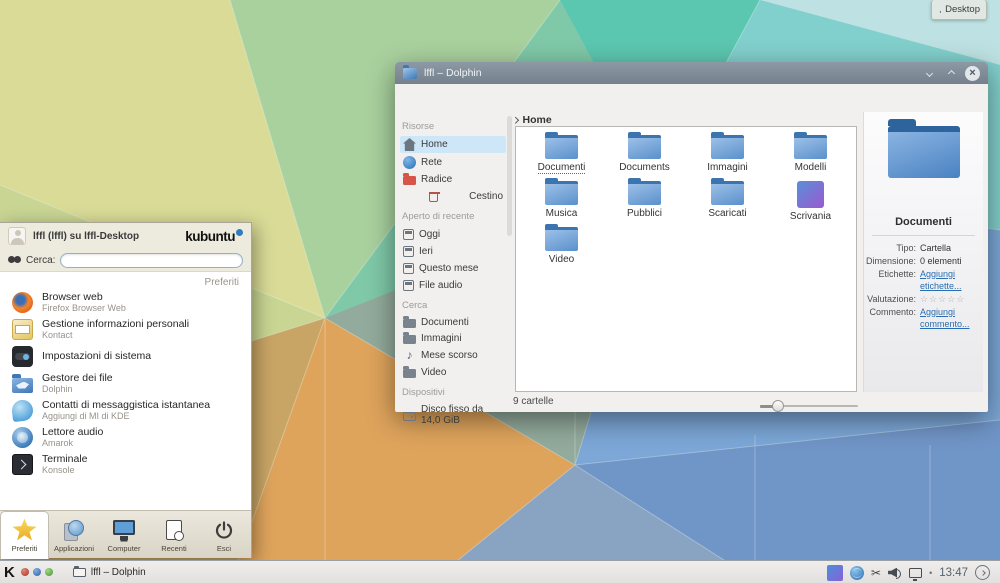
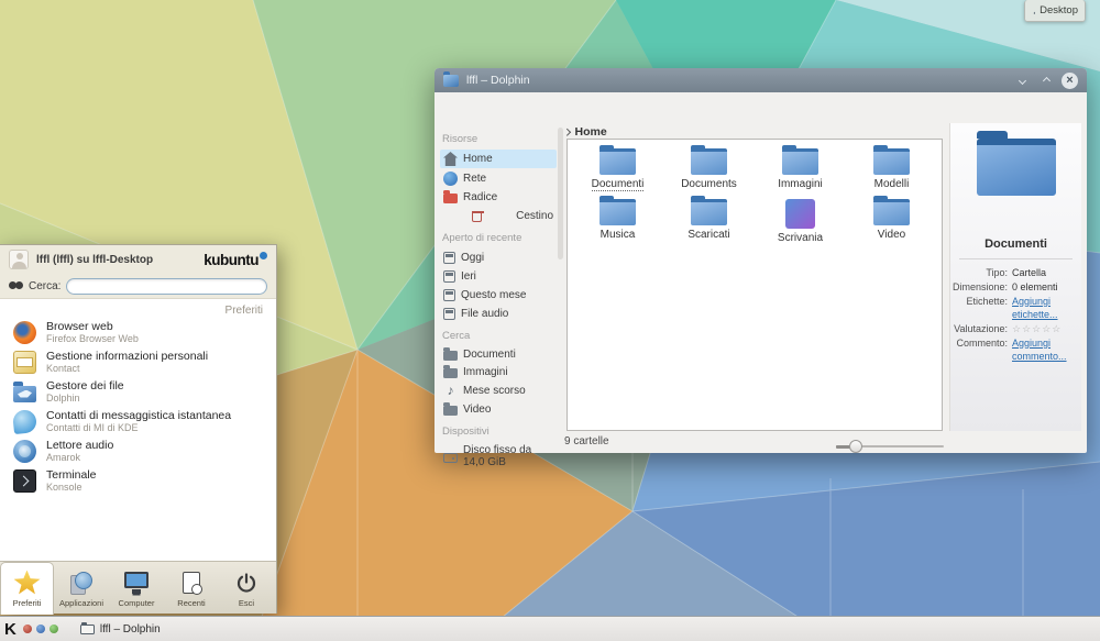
  Desktop
  lffl – Dolphin
  ×
  Risorse
  Home
  Rete
  Radice
  Cestino
  Aperto di recente
  Oggi
  Ieri
  Questo mese
  File audio
  Cerca
  Documenti
  Immagini
  ♪
  Mese scorso
  Video
  Dispositivi
  Disco fisso da 14,0 GiB
  Home
  Documenti
  Documents
  Immagini
  Modelli
  Musica
- Pubblici
  Scaricati
  Scrivania
  Video
  Documenti
  Tipo:
  Cartella
  Dimensione:
  0 elementi
  Etichette:
  Aggiungi etichette...
  Valutazione:
  ☆☆☆☆☆
  Commento:
  Aggiungi commento...
  9 cartelle
  lffl (lffl) su lffl-Desktop
  kubuntu
  Cerca:
  Preferiti
  Browser web
  Firefox Browser Web
  Gestione informazioni personali
  Kontact
- Impostazioni di sistema
  Gestore dei file
  Dolphin
  Contatti di messaggistica istantanea
- Aggiungi di MI di KDE
+ Contatti di MI di KDE
  Lettore audio
  Amarok
  Terminale
  Konsole
  Preferiti
  Applicazioni
  Computer
  Recenti
  Esci
  K
  lffl – Dolphin
- ✂
- •
- 13:47
